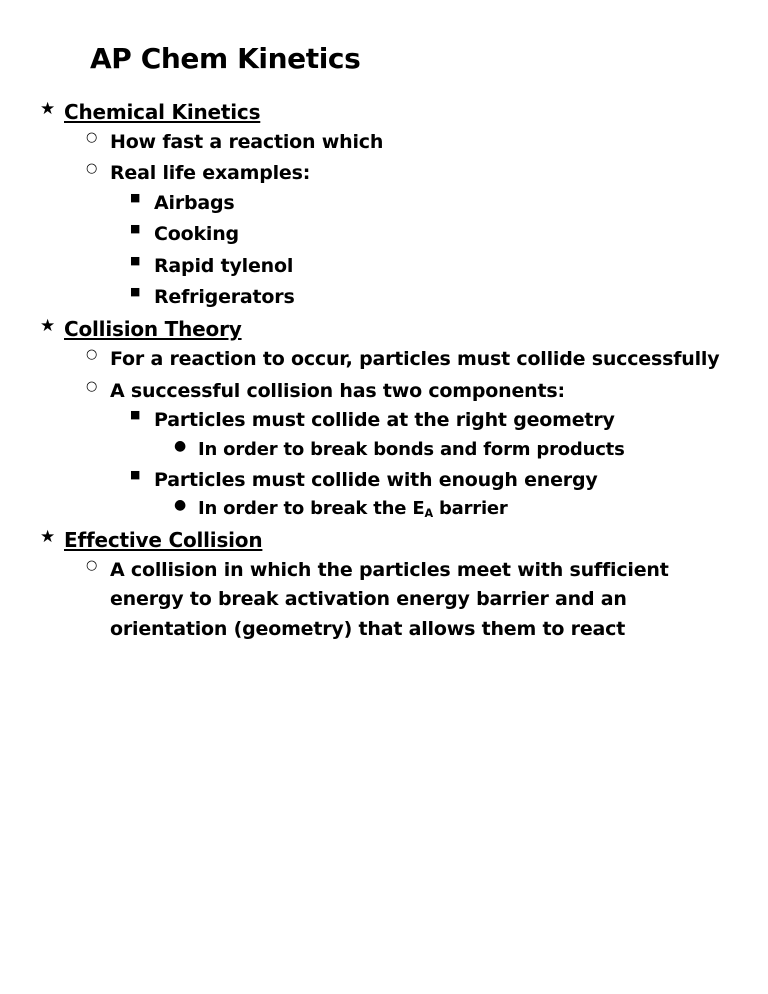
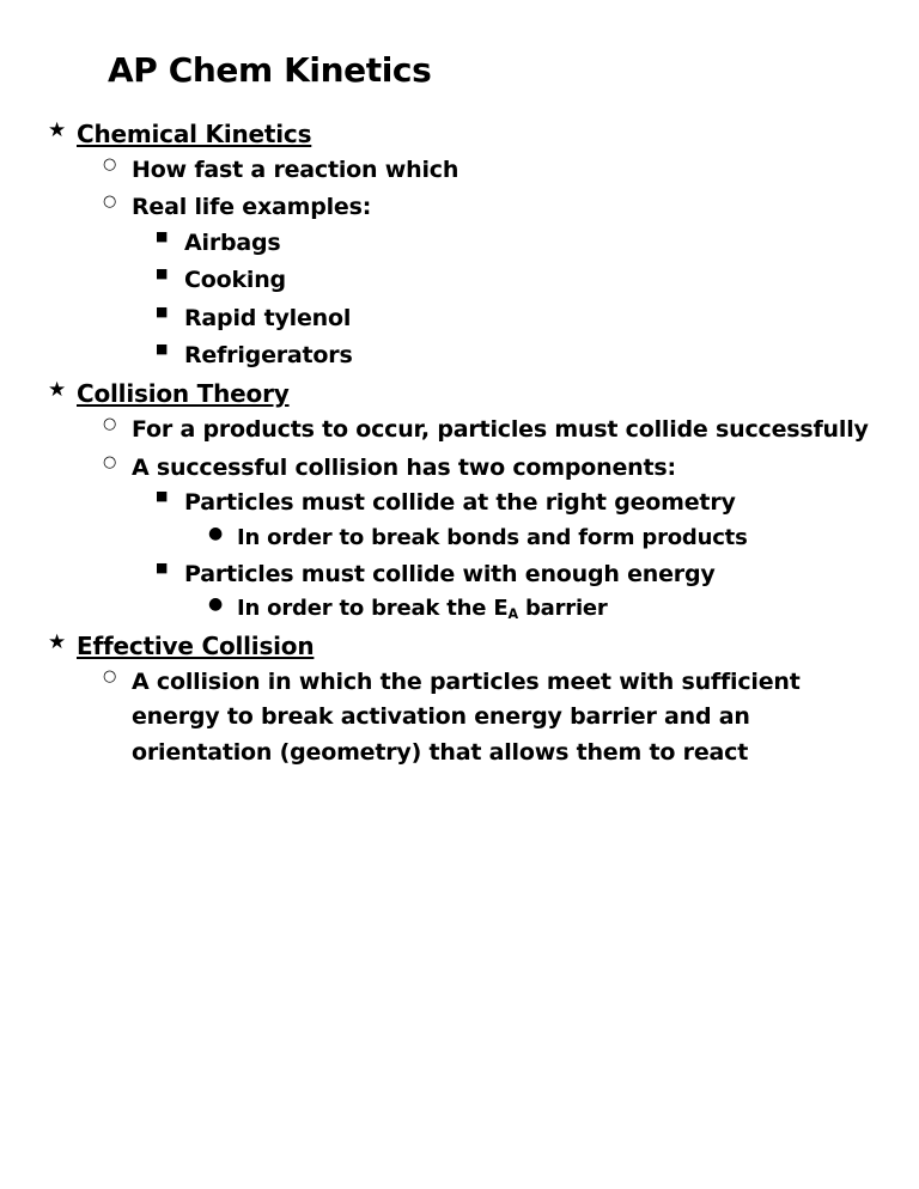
  AP Chem Kinetics
  ★
  Chemical Kinetics
  ○
  How fast a reaction which
  ○
  Real life examples:
  ■
  Airbags
  ■
  Cooking
  ■
  Rapid tylenol
  ■
  Refrigerators
  ★
  Collision Theory
  ○
- For a reaction to occur, particles must collide successfully
+ For a products to occur, particles must collide successfully
  ○
  A successful collision has two components:
  ■
  Particles must collide at the right geometry
  ●
  In order to break bonds and form products
  ■
  Particles must collide with enough energy
  ●
  In order to break the EA barrier
  ★
  Effective Collision
  ○
  A collision in which the particles meet with sufficient energy to break activation energy barrier and an orientation (geometry) that allows them to react
